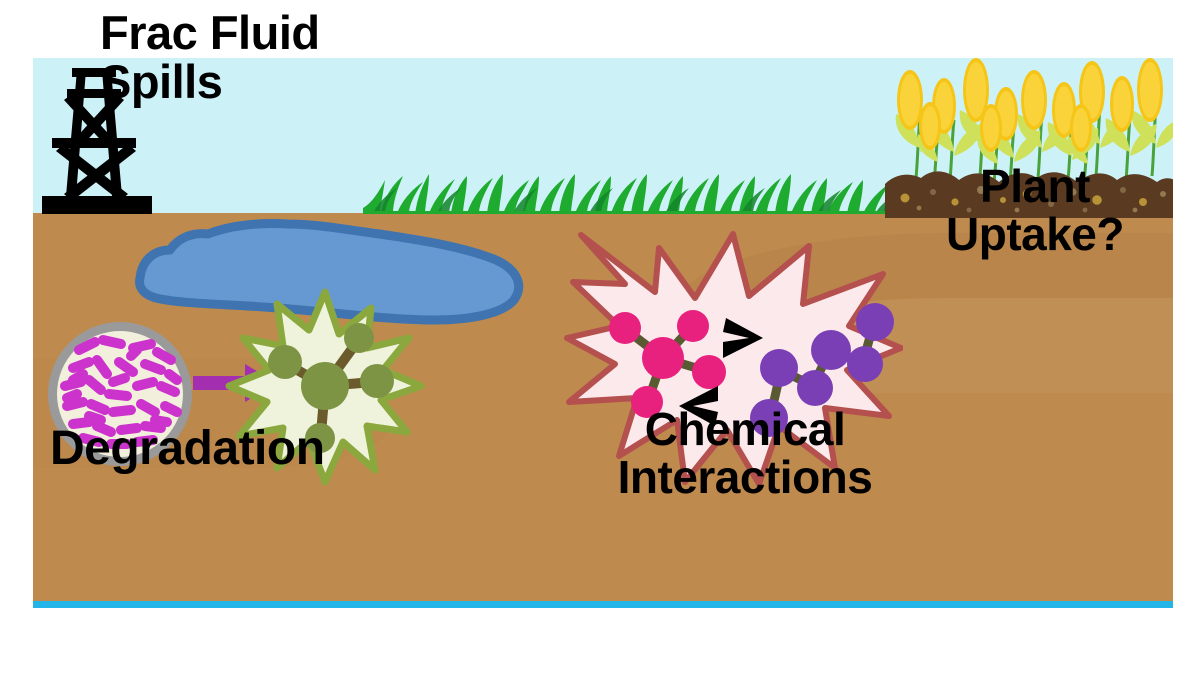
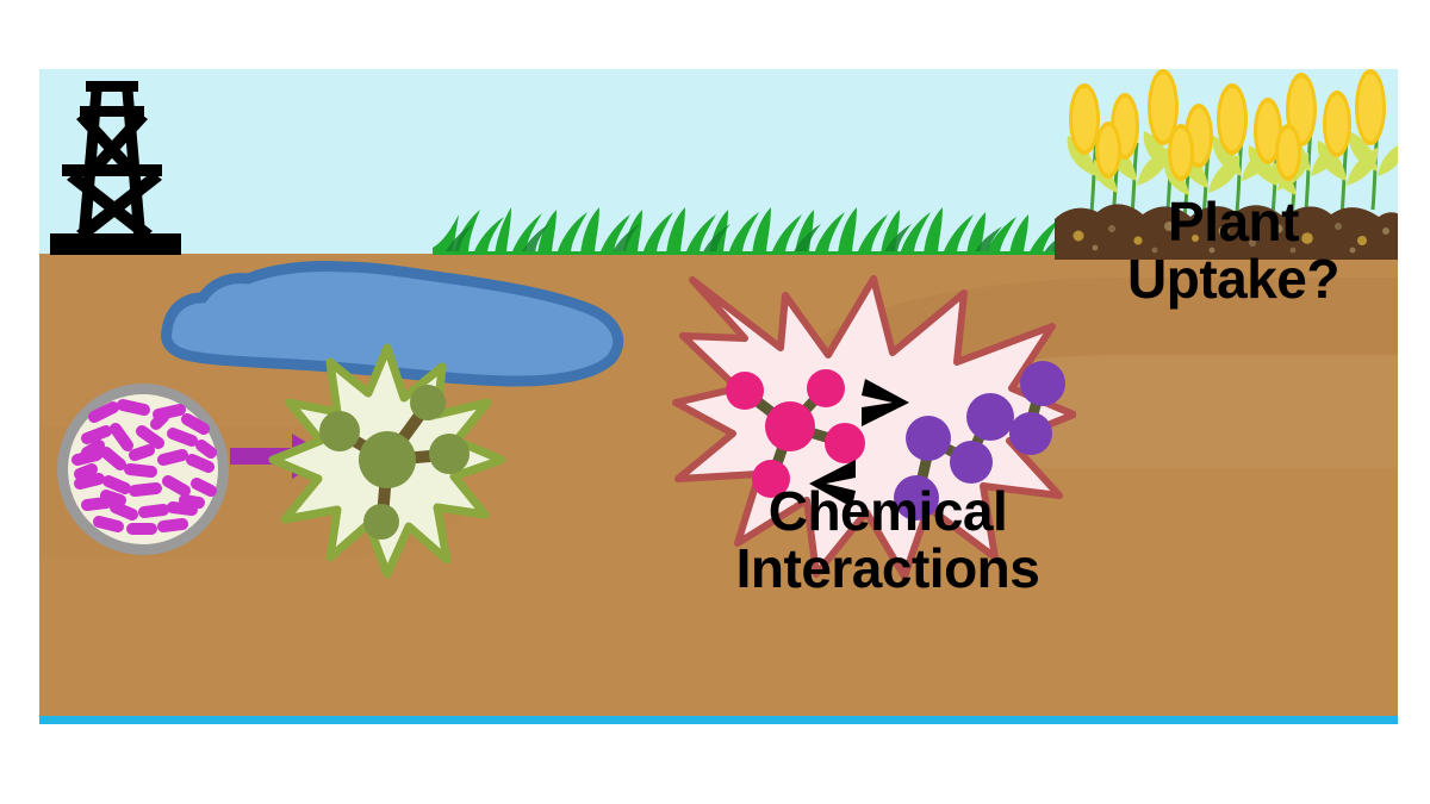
- Frac Fluid
- Spills
- Degradation
  Chemical
  Interactions
  Plant
  Uptake?
